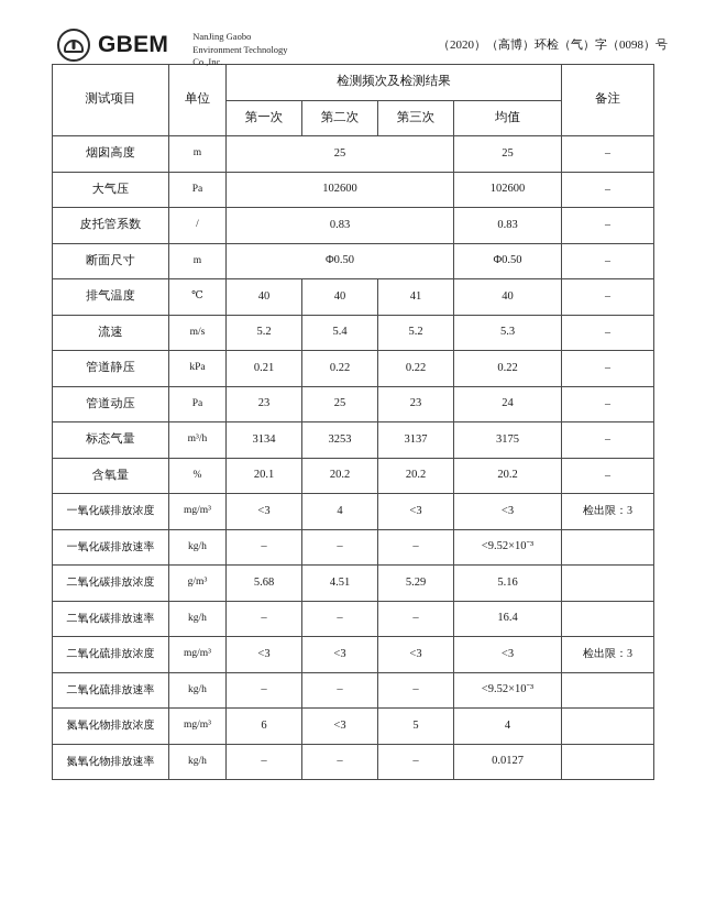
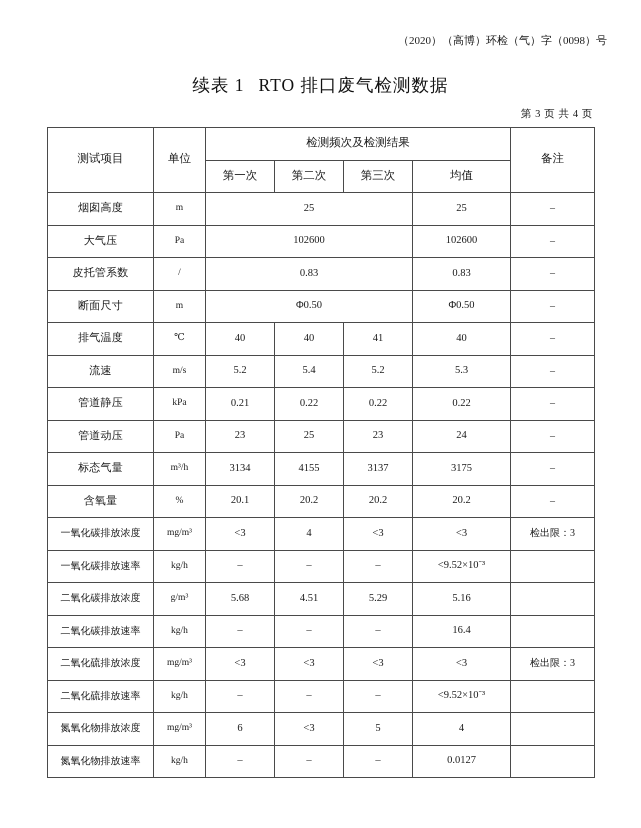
- GBEM
- NanJing Gaobo
- Environment Technology
- Co.,Inc.
  （2020）（高博）环检（气）字（0098）号
+ 续表 1 RTO 排口废气检测数据
+ 第 3 页 共 4 页
  测试项目	单位	检测频次及检测结果	备注
  第一次	第二次	第三次	均值
  烟囱高度	m	25	25	–
  大气压	Pa	102600	102600	–
  皮托管系数	/	0.83	0.83	–
  断面尺寸	m	Φ0.50	Φ0.50	–
  排气温度	℃	40	40	41	40	–
  流速	m/s	5.2	5.4	5.2	5.3	–
  管道静压	kPa	0.21	0.22	0.22	0.22	–
  管道动压	Pa	23	25	23	24	–
- 标态气量	m³/h	3134	3253	3137	3175	–
+ 标态气量	m³/h	3134	4155	3137	3175	–
  含氧量	%	20.1	20.2	20.2	20.2	–
  一氧化碳排放浓度	mg/m³	<3	4	<3	<3	检出限：3
  一氧化碳排放速率	kg/h	–	–	–	<9.52×10⁻³
  二氧化碳排放浓度	g/m³	5.68	4.51	5.29	5.16
  二氧化碳排放速率	kg/h	–	–	–	16.4
  二氧化硫排放浓度	mg/m³	<3	<3	<3	<3	检出限：3
  二氧化硫排放速率	kg/h	–	–	–	<9.52×10⁻³
  氮氧化物排放浓度	mg/m³	6	<3	5	4
  氮氧化物排放速率	kg/h	–	–	–	0.0127
